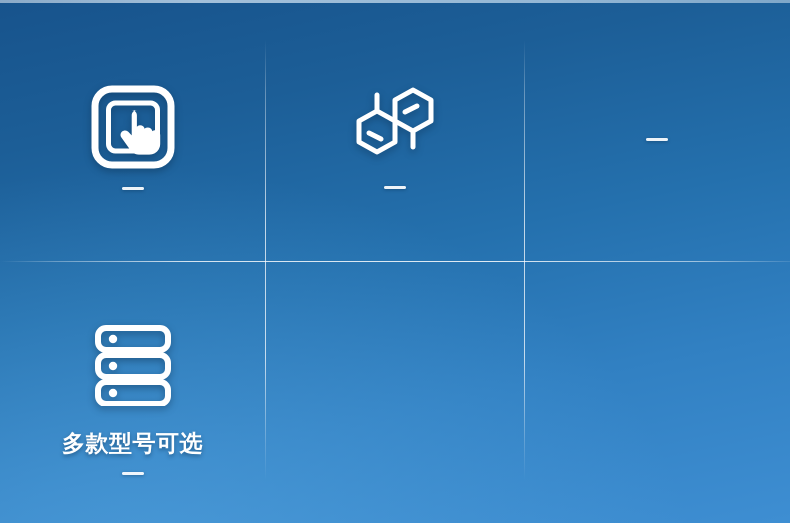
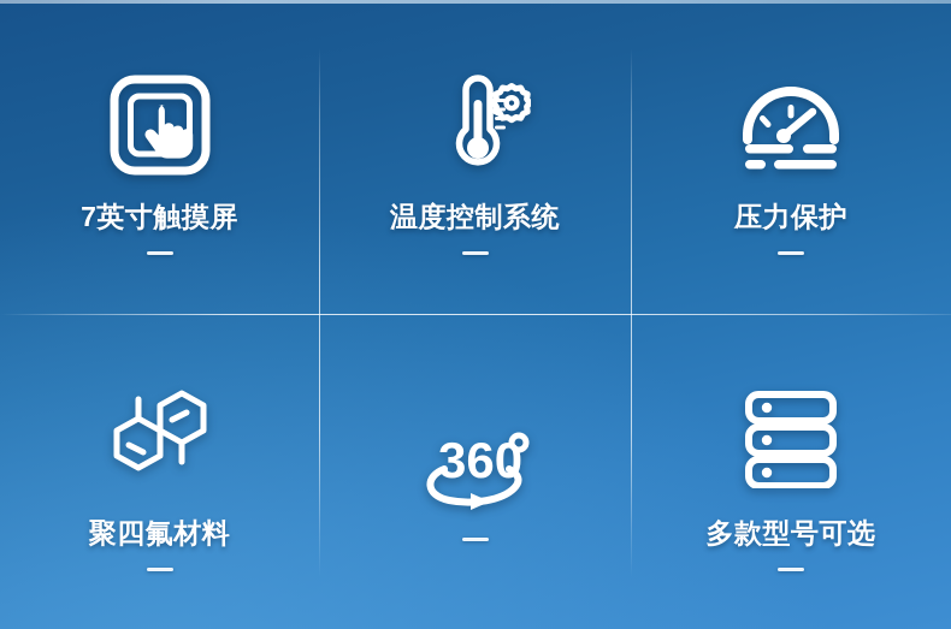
+ 7英寸触摸屏
+ 温度控制系统
+ 压力保护
+ 聚四氟材料
+ 360
  多款型号可选
